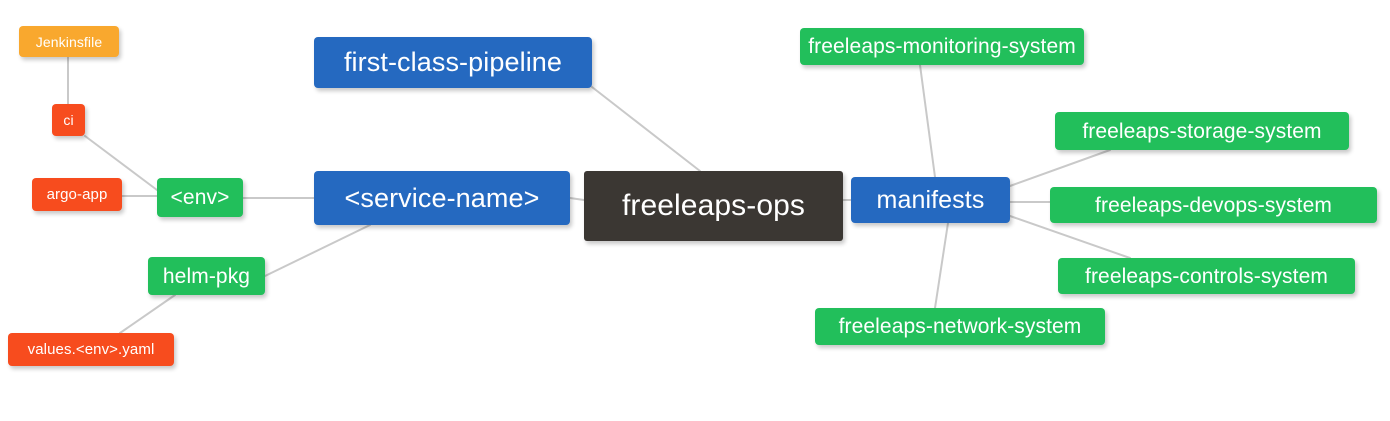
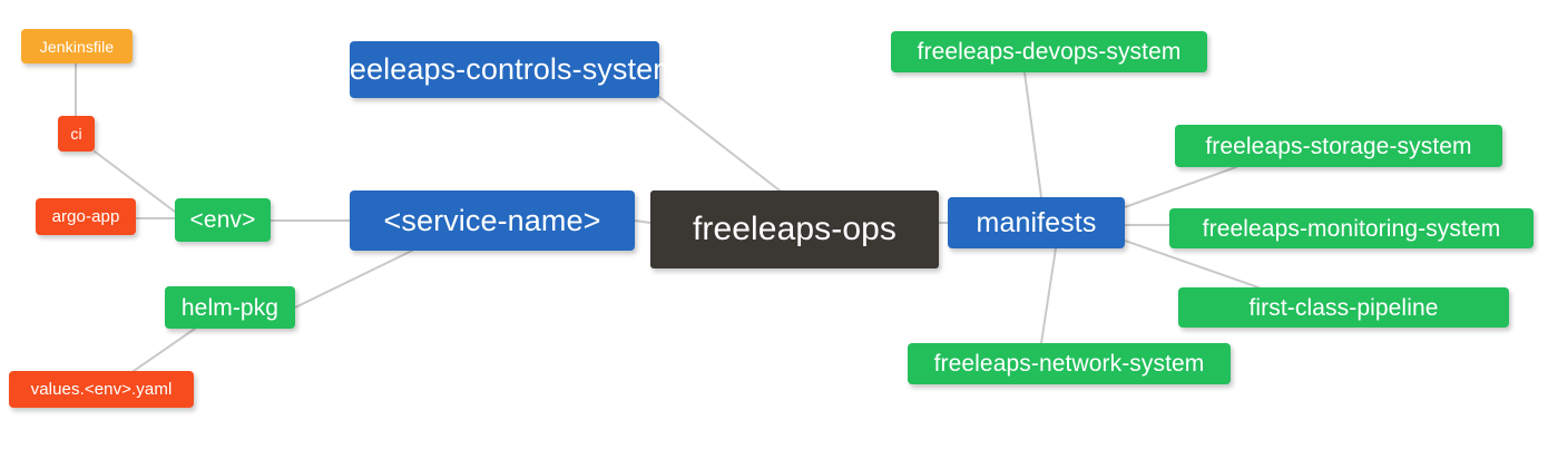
  freeleaps-ops
  <service-name>
- first-class-pipeline
+ freeleaps-controls-system
  manifests
  <env>
  helm-pkg
  Jenkinsfile
  ci
  argo-app
  values.<env>.yaml
- freeleaps-monitoring-system
+ freeleaps-devops-system
  freeleaps-storage-system
- freeleaps-devops-system
+ freeleaps-monitoring-system
- freeleaps-controls-system
+ first-class-pipeline
  freeleaps-network-system
